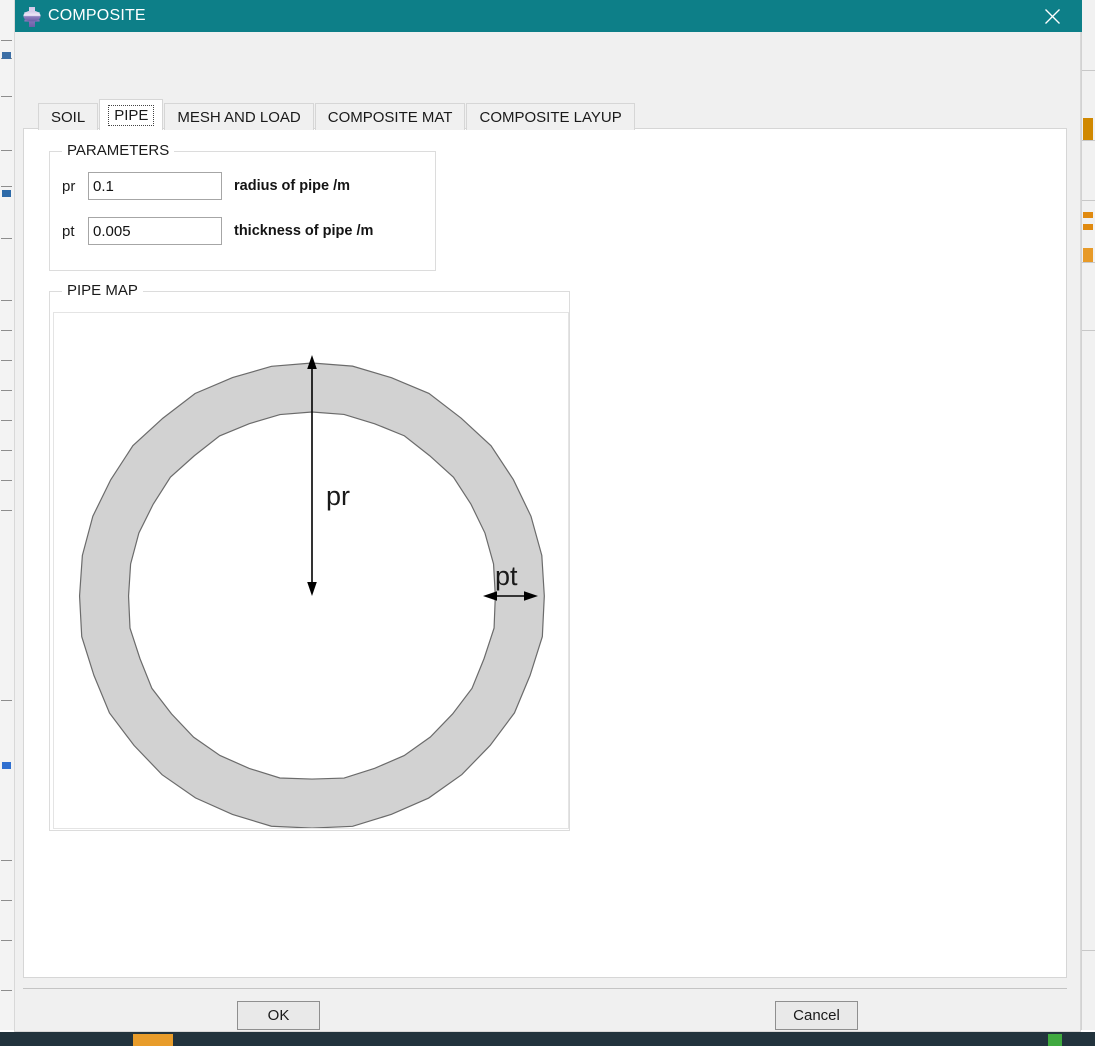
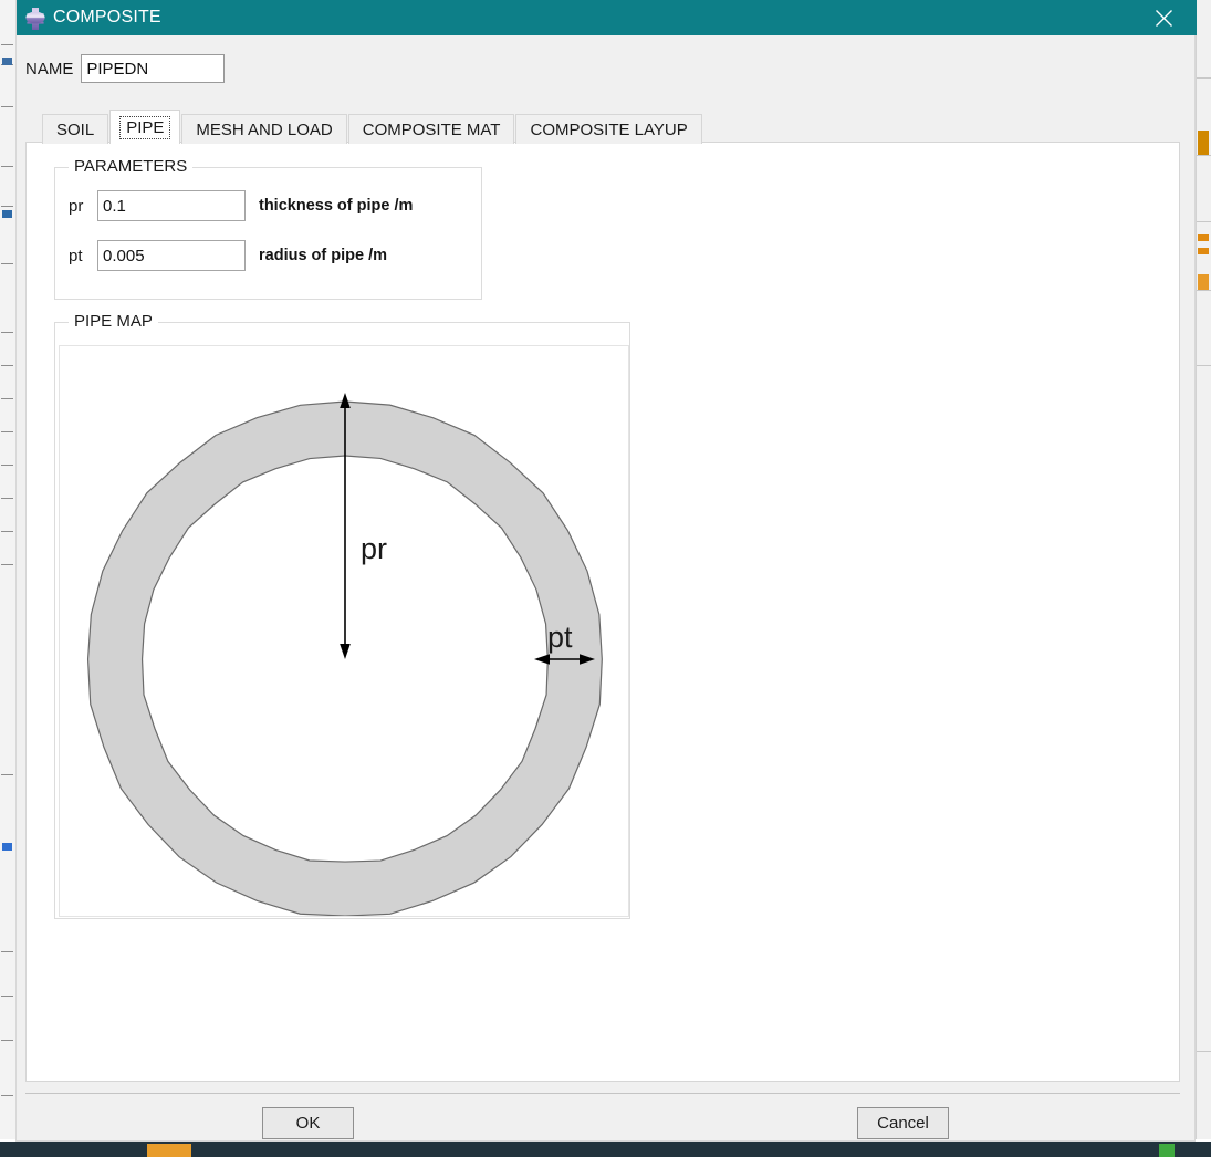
  COMPOSITE
+ NAME
+ PIPEDN
  SOIL
  PIPE
  MESH AND LOAD
  COMPOSITE MAT
  COMPOSITE LAYUP
  PARAMETERS
  pr
  0.1
- radius of pipe /m
+ thickness of pipe /m
  pt
  0.005
- thickness of pipe /m
+ radius of pipe /m
  PIPE MAP
  pr
  pt
  OK
  Cancel
